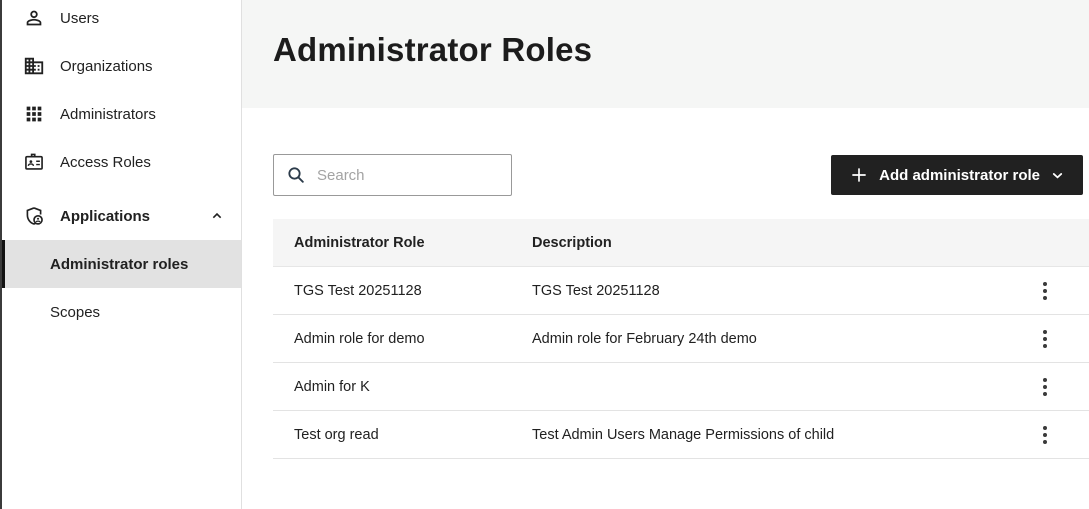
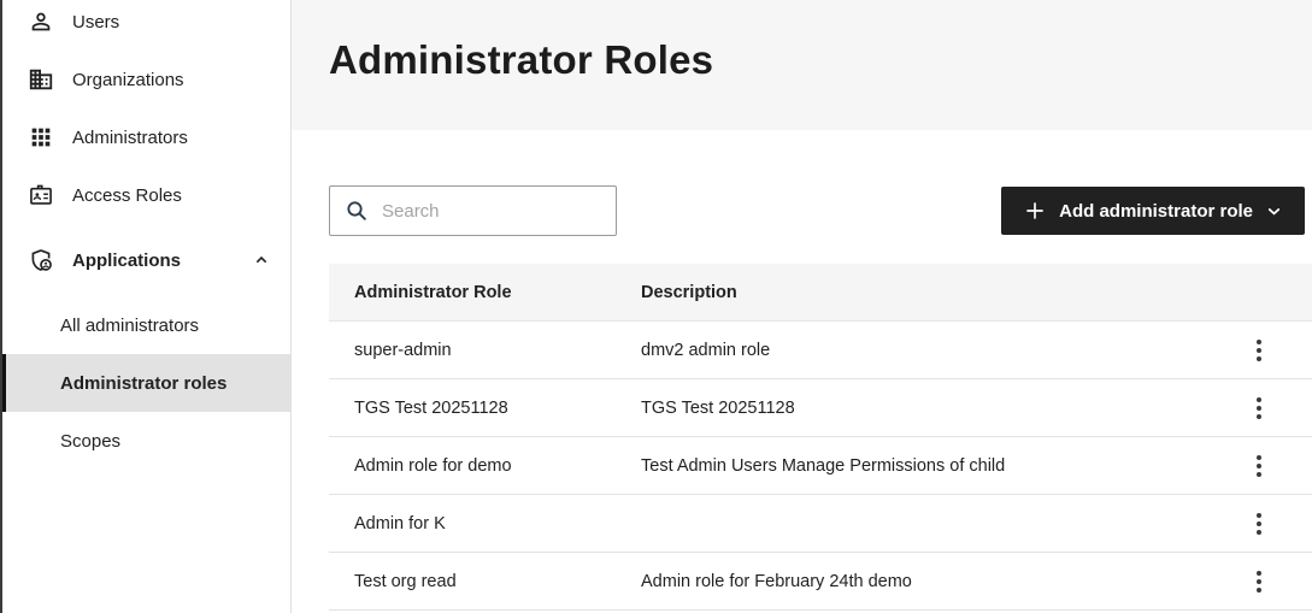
  Users
  Organizations
  Administrators
  Access Roles
  Applications
+ All administrators
  Administrator roles
  Scopes
  Administrator Roles
  Search
  Add administrator role
  Administrator Role
  Description
+ super-admin
+ dmv2 admin role
  TGS Test 20251128
  TGS Test 20251128
  Admin role for demo
- Admin role for February 24th demo
+ Test Admin Users Manage Permissions of child
  Admin for K
  Test org read
- Test Admin Users Manage Permissions of child
+ Admin role for February 24th demo
